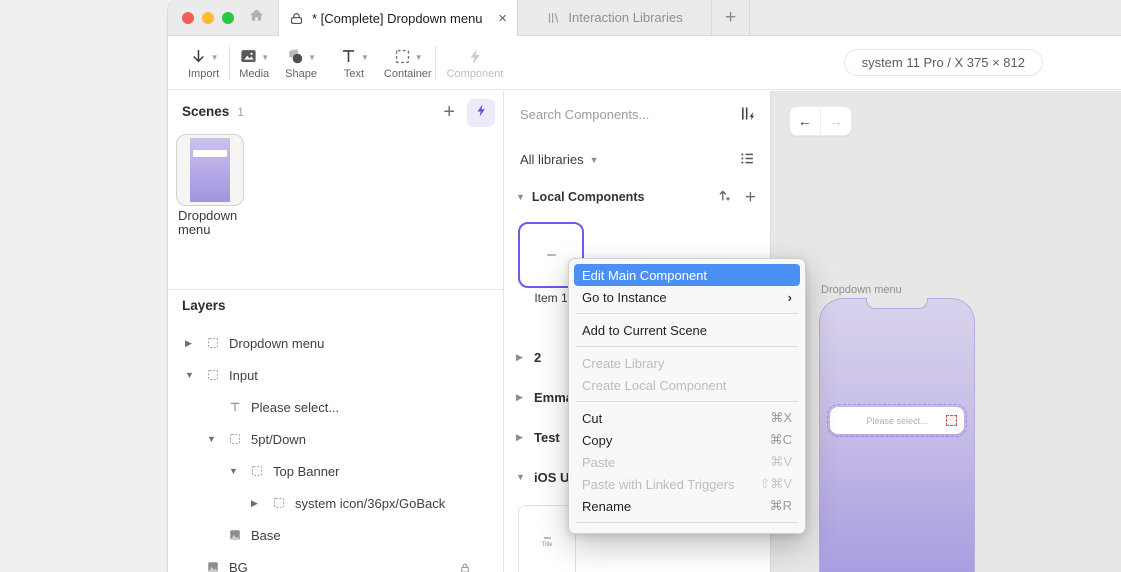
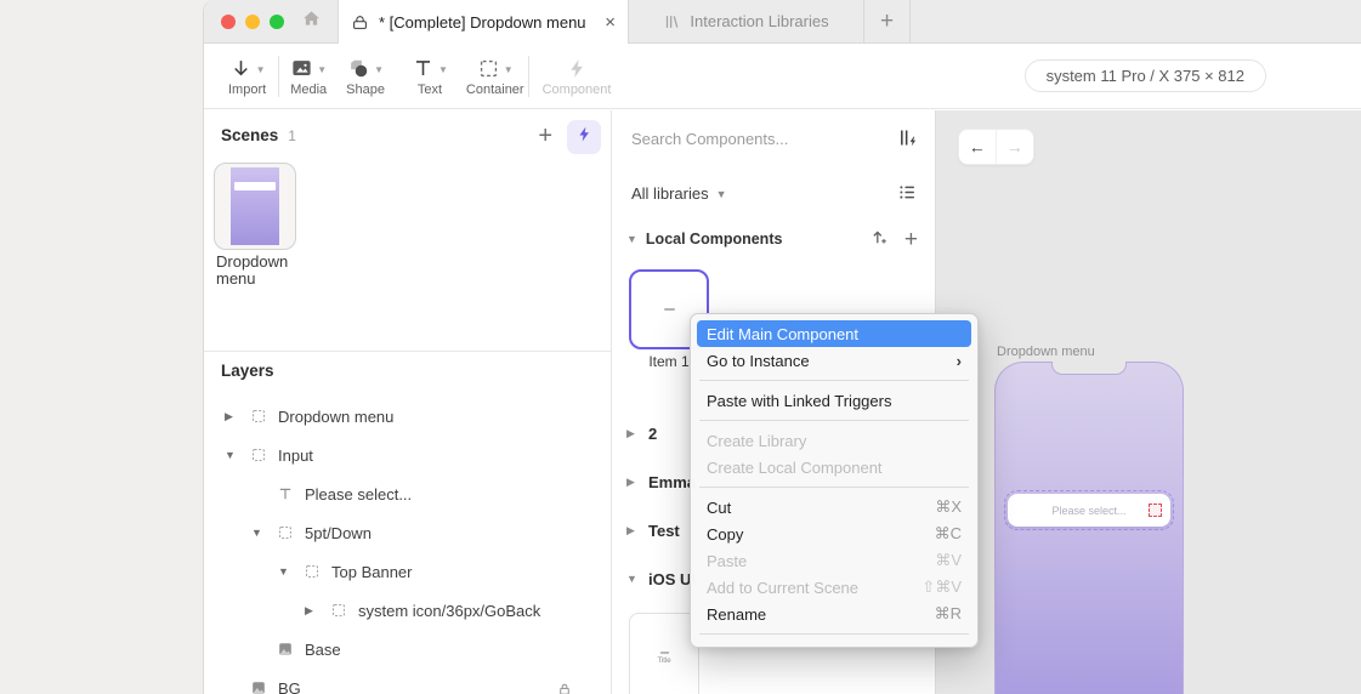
  * [Complete] Dropdown menu
  ×
  Interaction Libraries
  +
  ▼
  Import
  ▼
  Media
  ▼
  Shape
  ▼
  Text
  ▼
  Container
  Component
  system 11 Pro / X 375 × 812
  Scenes
  1
  +
  Dropdown menu
  Layers
  ▶
  Dropdown menu
  ▼
  Input
  Please select...
  ▼
  5pt/Down
  ▼
  Top Banner
  ▶
  system icon/36px/GoBack
  Base
  BG
  Search Components...
  All libraries
  ▼
  ▼
  Local Components
  +
  Item 1
  ▶
  2
  ▶
  Emm
  ▶
  Test
  ▼
  iOS U
  ←
  →
  Dropdown menu
  Please select...
  Edit Main Component
  Go to Instance
  ›
- Add to Current Scene
+ Paste with Linked Triggers
  Create Library
  Create Local Component
  Cut
  ⌘X
  Copy
  ⌘C
  Paste
  ⌘V
- Paste with Linked Triggers
+ Add to Current Scene
  ⇧⌘V
  Rename
  ⌘R
